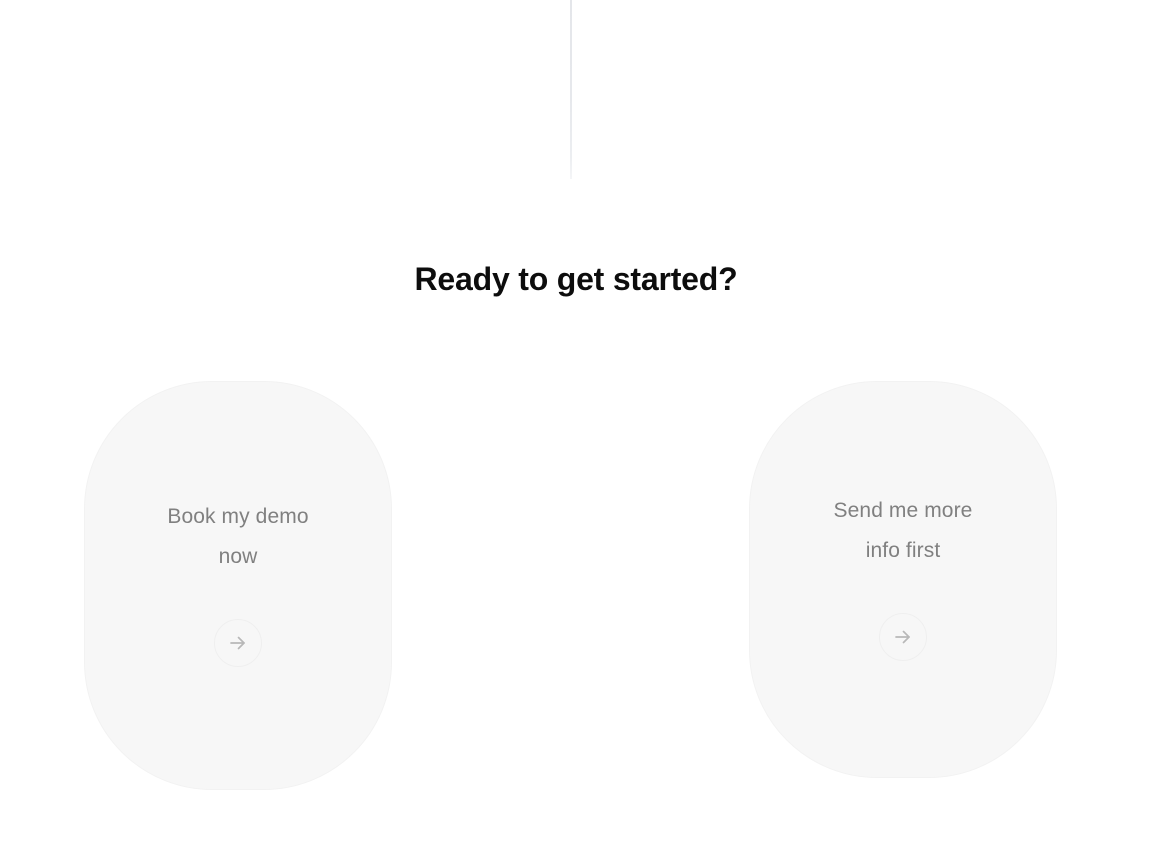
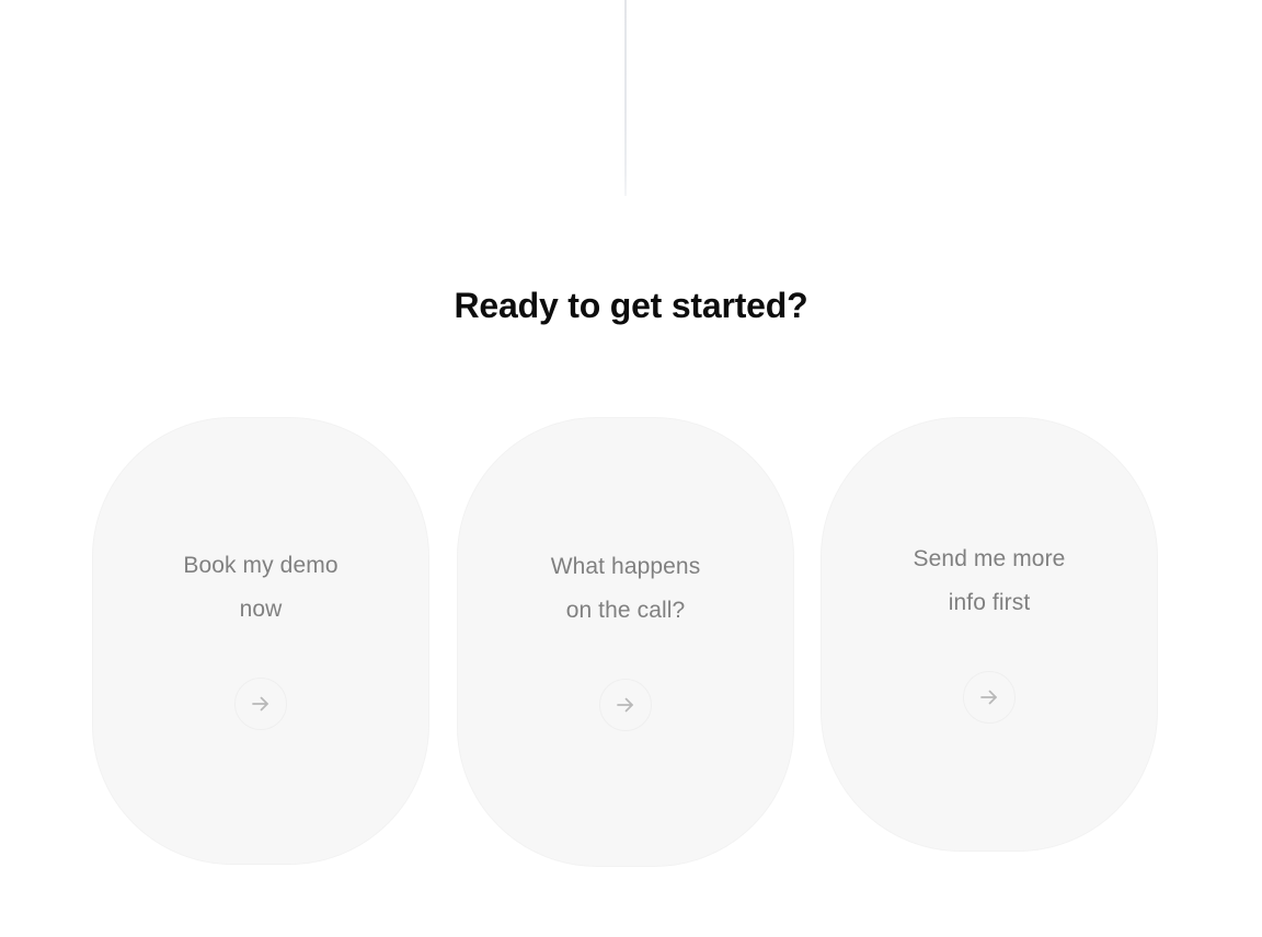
  Ready to get started?
  Book my demo
  now
+ What happens
+ on the call?
  Send me more
  info first
